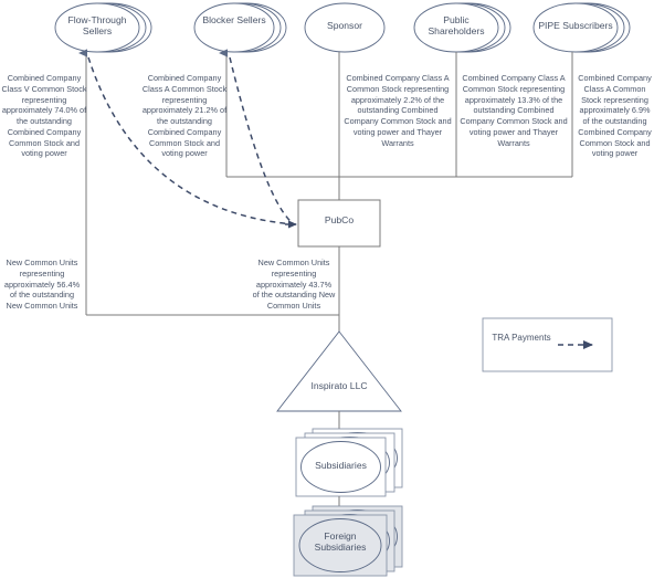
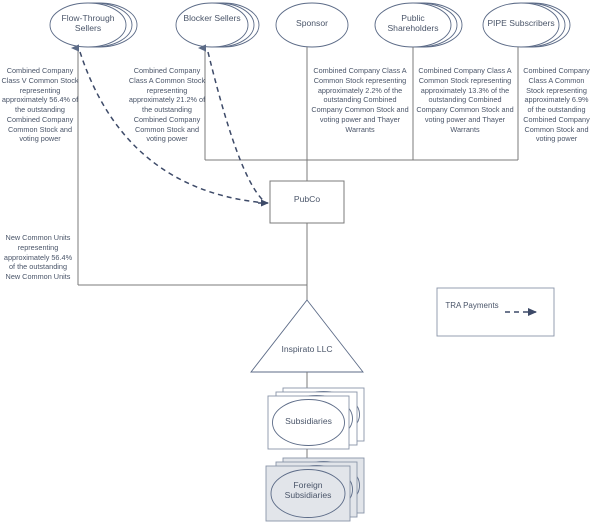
  Flow-Through Sellers
  Blocker Sellers
  Sponsor
  Public Shareholders
  PIPE Subscribers
- Combined Company Class V Common Stock representing approximately 74.0% of the outstanding Combined Company Common Stock and voting power
+ Combined Company Class V Common Stock representing approximately 56.4% of the outstanding Combined Company Common Stock and voting power
  Combined Company Class A Common Stock representing approximately 21.2% of the outstanding Combined Company Common Stock and voting power
  Combined Company Class A Common Stock representing approximately 2.2% of the outstanding Combined Company Common Stock and voting power and Thayer Warrants
  Combined Company Class A Common Stock representing approximately 13.3% of the outstanding Combined Company Common Stock and voting power and Thayer Warrants
  Combined Company Class A Common Stock representing approximately 6.9% of the outstanding Combined Company Common Stock and voting power
  PubCo
  New Common Units representing approximately 56.4% of the outstanding New Common Units
- New Common Units representing approximately 43.7% of the outstanding New Common Units
  Inspirato LLC
  Subsidiaries
  Foreign Subsidiaries
  TRA Payments
